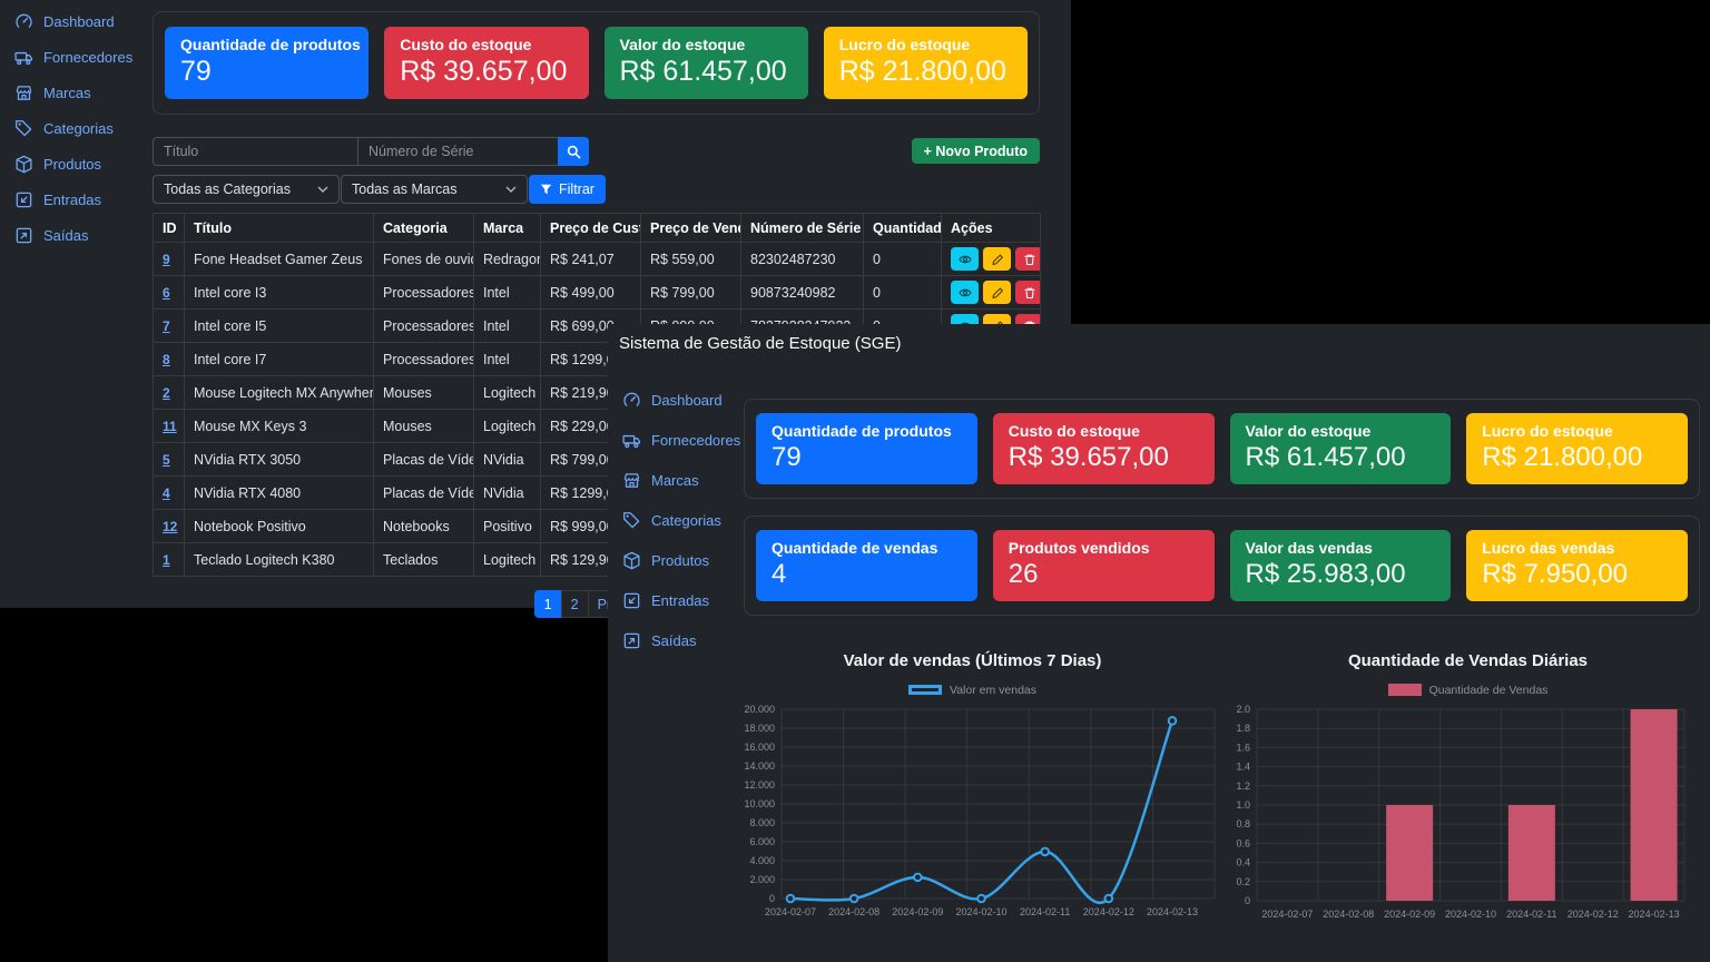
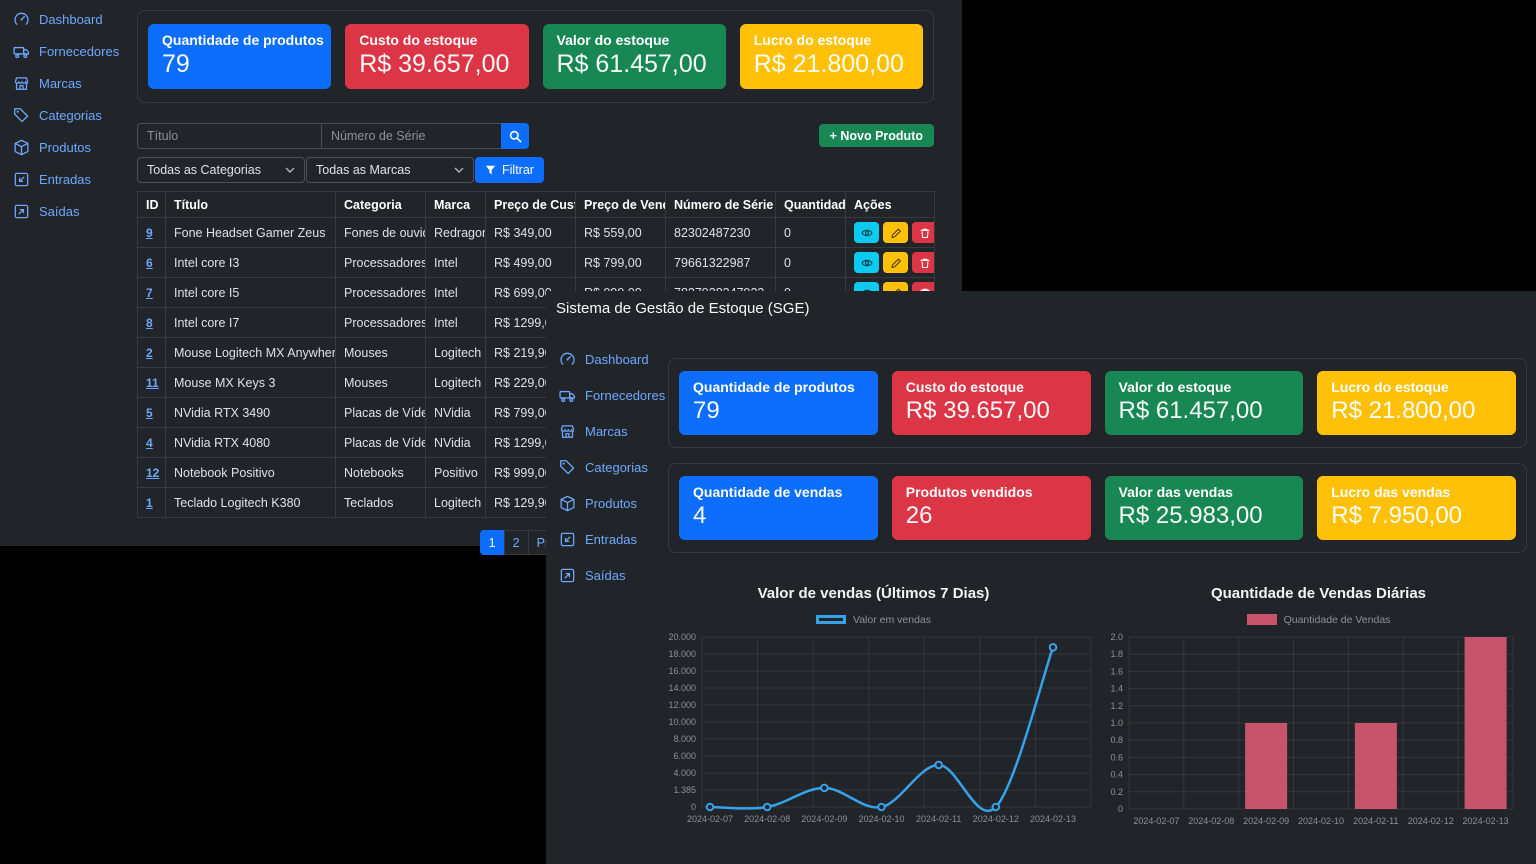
  Dashboard
  Fornecedores
  Marcas
  Categorias
  Produtos
  Entradas
  Saídas
  Quantidade de produtos
  79
  Custo do estoque
  R$ 39.657,00
  Valor do estoque
  R$ 61.457,00
  Lucro do estoque
  R$ 21.800,00
  Título
  Número de Série
  + Novo Produto
  Todas as Categorias
  Todas as Marcas
  Filtrar
  ID	Título	Categoria	Marca	Preço de Cus	Preço de Ven	Número de Série	Quantidad	Ações
- 9	Fone Headset Gamer Zeus	Fones de ouvi	Redragon	R$ 241,07	R$ 559,00	82302487230	0
+ 9	Fone Headset Gamer Zeus	Fones de ouvi	Redragon	R$ 349,00	R$ 559,00	82302487230	0
- 6	Intel core I3	Processadores	Intel	R$ 499,00	R$ 799,00	90873240982	0
+ 6	Intel core I3	Processadores	Intel	R$ 499,00	R$ 799,00	79661322987	0
  8	Intel core I7	Processadores	Intel	R$ 1299,
  2	Mouse Logitech MX Anywher	Mouses	Logitech	R$ 219,9
  11	Mouse MX Keys 3	Mouses	Logitech	R$ 229,0
- 5	NVidia RTX 3050	Placas de Víde	NVidia	R$ 799,0
+ 5	NVidia RTX 3490	Placas de Víde	NVidia	R$ 799,0
  4	NVidia RTX 4080	Placas de Víde	NVidia	R$ 1299,
  12	Notebook Positivo	Notebooks	Positivo	R$ 999,0
  1	Teclado Logitech K380	Teclados	Logitech	R$ 129,9
  1
  2
  Sistema de Gestão de Estoque (SGE)
  Dashboard
  Fornecedores
  Marcas
  Categorias
  Produtos
  Entradas
  Saídas
  Quantidade de produtos
  79
  Custo do estoque
  R$ 39.657,00
  Valor do estoque
  R$ 61.457,00
  Lucro do estoque
  R$ 21.800,00
  Quantidade de vendas
  4
  Produtos vendidos
  26
  Valor das vendas
  R$ 25.983,00
  Lucro das vendas
  R$ 7.950,00
  Valor de vendas (Últimos 7 Dias)
  Valor em vendas
  0
- 2.000
+ 1.385
  4.000
  6.000
  8.000
  10.000
  12.000
  14.000
  16.000
  18.000
  20.000
  2024-02-07
  2024-02-08
  2024-02-09
  2024-02-10
  2024-02-11
  2024-02-12
  2024-02-13
  Quantidade de Vendas Diárias
  Quantidade de Vendas
  0
  0.2
  0.4
  0.6
  0.8
  1.0
  1.2
  1.4
  1.6
  1.8
  2.0
  2024-02-07
  2024-02-08
  2024-02-09
  2024-02-10
  2024-02-11
  2024-02-12
  2024-02-13
